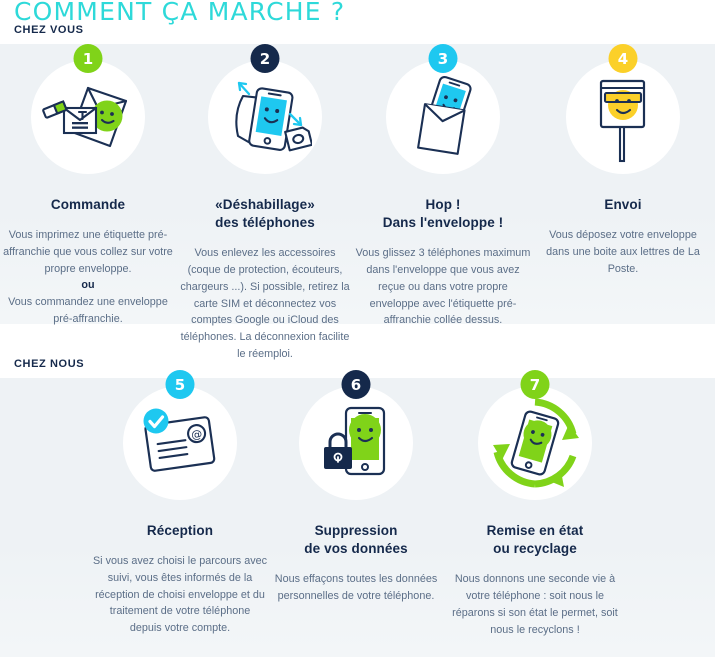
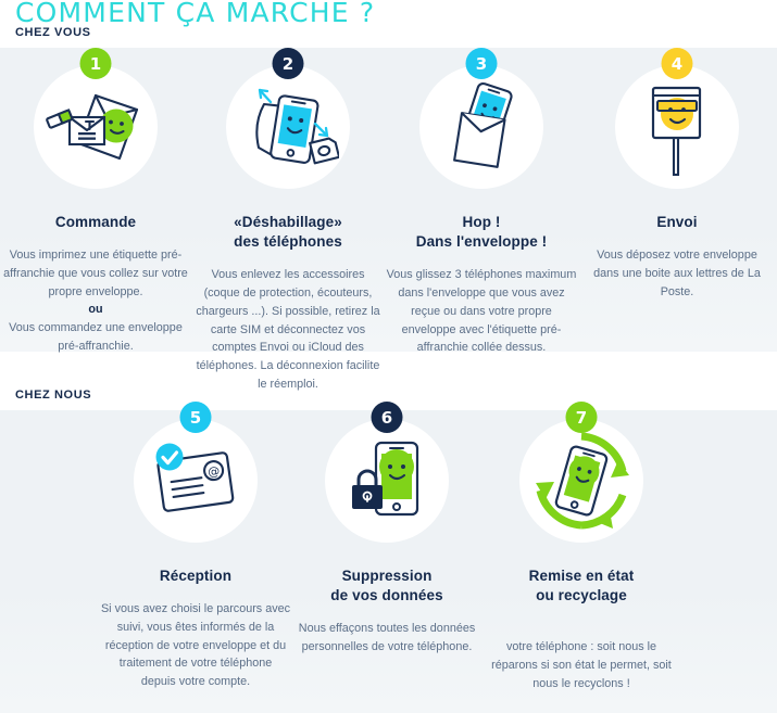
  COMMENT ÇA MARCHE ?
  CHEZ VOUS
  1
  Commande
  Vous imprimez une étiquette pré-
  affranchie que vous collez sur votre
  propre enveloppe.
  ou
  Vous commandez une enveloppe
  pré-affranchie.
  2
  «Déshabillage»
  des téléphones
  Vous enlevez les accessoires
  (coque de protection, écouteurs,
  chargeurs ...). Si possible, retirez la
  carte SIM et déconnectez vos
- comptes Google ou iCloud des
+ comptes Envoi ou iCloud des
  téléphones. La déconnexion facilite
  le réemploi.
  3
  Hop !
  Dans l'enveloppe !
  Vous glissez 3 téléphones maximum
  dans l'enveloppe que vous avez
  reçue ou dans votre propre
  enveloppe avec l'étiquette pré-
  affranchie collée dessus.
  4
  Envoi
  Vous déposez votre enveloppe
  dans une boite aux lettres de La
  Poste.
  CHEZ NOUS
  5
  Réception
  Si vous avez choisi le parcours avec
  suivi, vous êtes informés de la
- réception de choisi enveloppe et du
+ réception de votre enveloppe et du
  traitement de votre téléphone
  depuis votre compte.
  6
  Suppression
  de vos données
  Nous effaçons toutes les données
  personnelles de votre téléphone.
  7
  Remise en état
  ou recyclage
- Nous donnons une seconde vie à
  votre téléphone : soit nous le
  réparons si son état le permet, soit
  nous le recyclons !
